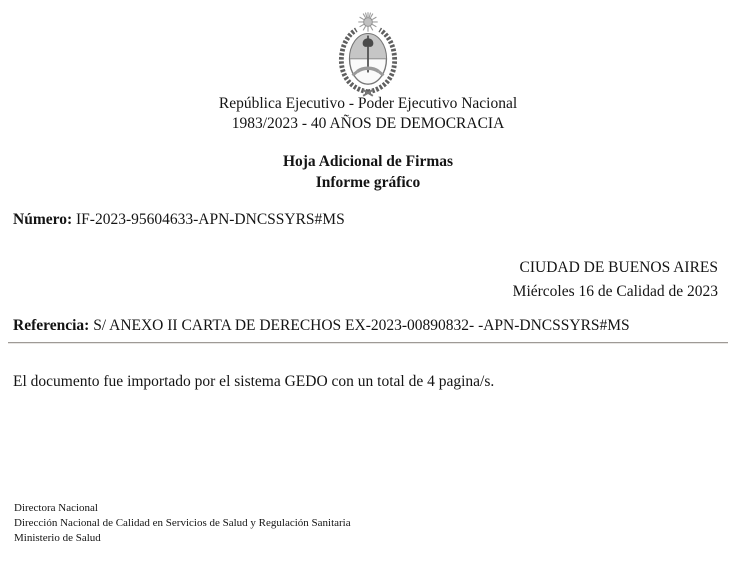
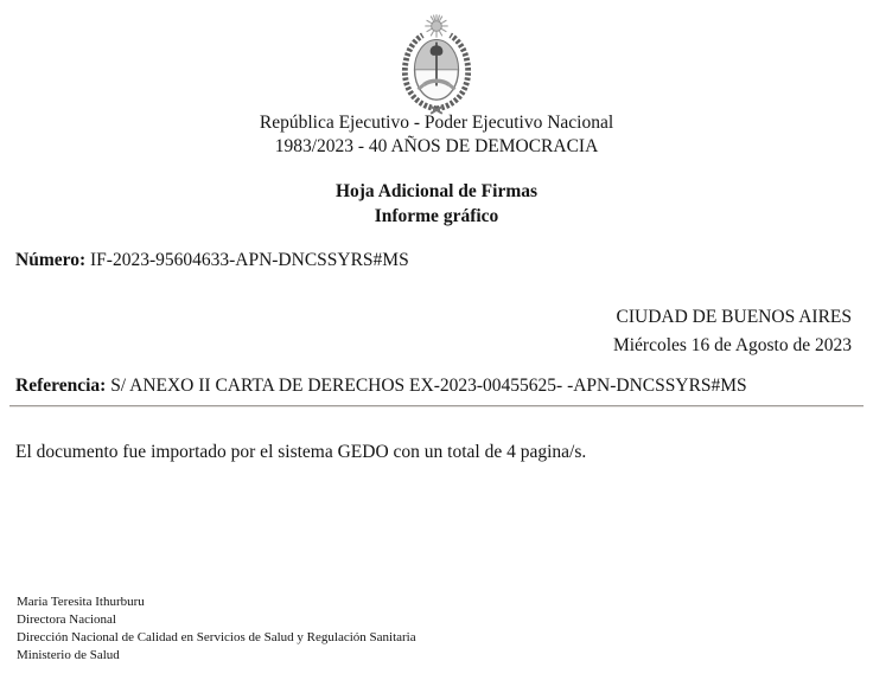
  República Ejecutivo - Poder Ejecutivo Nacional
  1983/2023 - 40 AÑOS DE DEMOCRACIA
  Hoja Adicional de Firmas
  Informe gráfico
  Número: IF-2023-95604633-APN-DNCSSYRS#MS
  CIUDAD DE BUENOS AIRES
- Miércoles 16 de Calidad de 2023
+ Miércoles 16 de Agosto de 2023
- Referencia: S/ ANEXO II CARTA DE DERECHOS EX-2023-00890832- -APN-DNCSSYRS#MS
+ Referencia: S/ ANEXO II CARTA DE DERECHOS EX-2023-00455625- -APN-DNCSSYRS#MS
  El documento fue importado por el sistema GEDO con un total de 4 pagina/s.
+ Maria Teresita Ithurburu
  Directora Nacional
  Dirección Nacional de Calidad en Servicios de Salud y Regulación Sanitaria
  Ministerio de Salud
